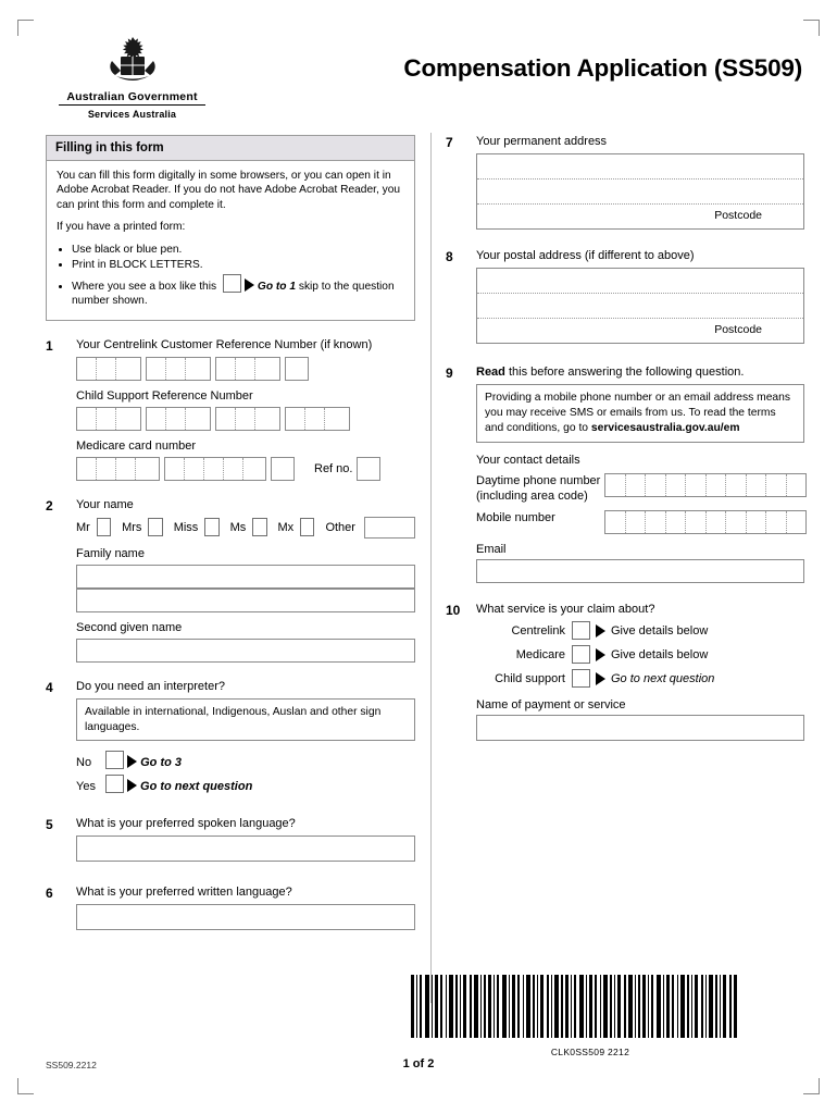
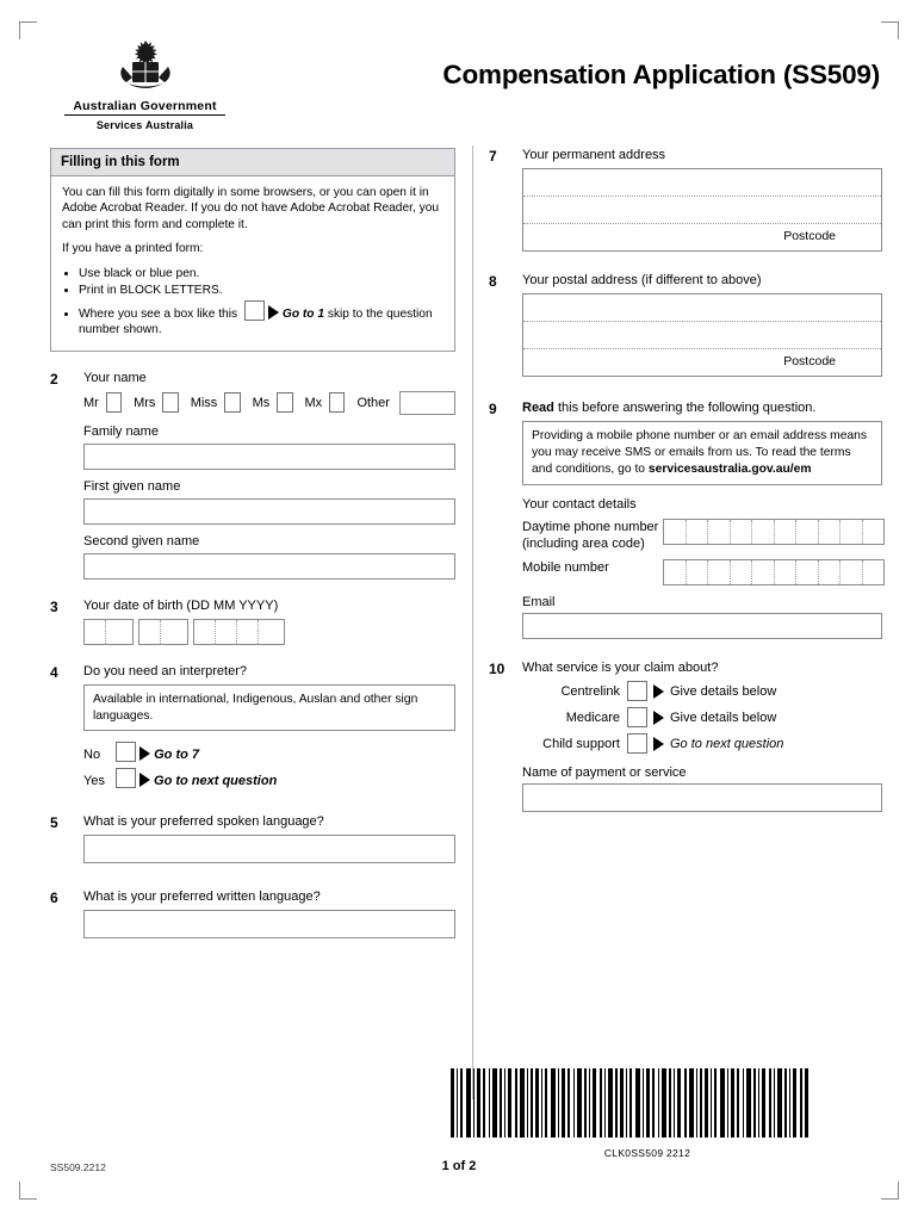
  Australian Government
  Services Australia
  Compensation Application (SS509)
  Filling in this form
  You can fill this form digitally in some browsers, or you can open it in Adobe Acrobat Reader. If you do not have Adobe Acrobat Reader, you can print this form and complete it.
  If you have a printed form:
  Use black or blue pen.
  Print in BLOCK LETTERS.
  Where you see a box like this Go to 1 skip to the question number shown.
- 1
- Your Centrelink Customer Reference Number (if known)
- Child Support Reference Number
- Medicare card number
- Ref no.
  2
  Your name
  Mr
  Mrs
  Miss
  Ms
  Mx
  Other
  Family name
+ First given name
  Second given name
+ 3
+ Your date of birth (DD MM YYYY)
  4
  Do you need an interpreter?
  Available in international, Indigenous, Auslan and other sign languages.
- No Go to 3
+ No Go to 7
  Yes Go to next question
  5
  What is your preferred spoken language?
  6
  What is your preferred written language?
  7
  Your permanent address
  Postcode
  8
  Your postal address (if different to above)
  Postcode
  9
  Read this before answering the following question.
  Providing a mobile phone number or an email address means you may receive SMS or emails from us. To read the terms and conditions, go to servicesaustralia.gov.au/em
  Your contact details
  Daytime phone number
  (including area code)
  Mobile number
  Email
  10
  What service is your claim about?
  Centrelink
  Give details below
  Medicare
  Give details below
  Child support
  Go to next question
  Name of payment or service
  CLK0SS509 2212
  SS509.2212
  1 of 2
